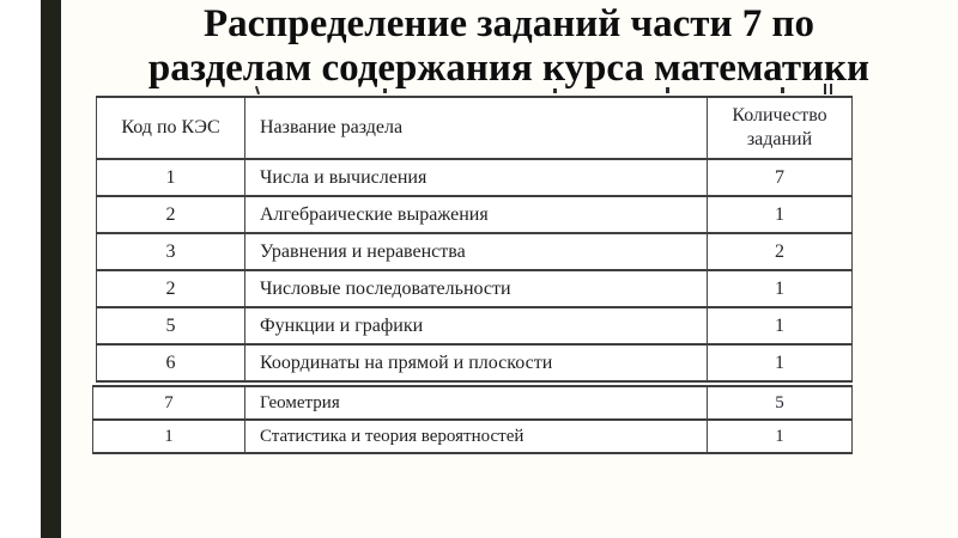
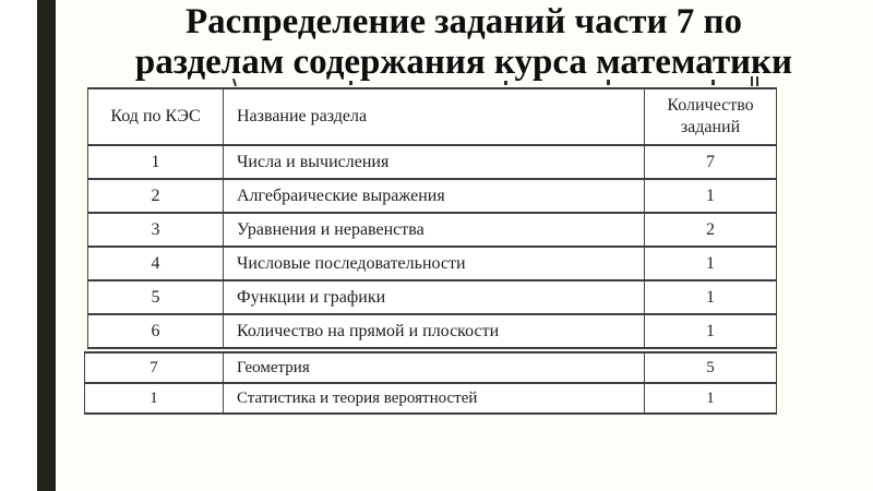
  Распределение заданий части 7 по
  разделам содержания курса математики
  Код по КЭС	Название раздела	Количество заданий
  1	Числа и вычисления	7
  2	Алгебраические выражения	1
  3	Уравнения и неравенства	2
- 2	Числовые последовательности	1
+ 4	Числовые последовательности	1
  5	Функции и графики	1
- 6	Координаты на прямой и плоскости	1
+ 6	Количество на прямой и плоскости	1
  7	Геометрия	5
  1	Статистика и теория вероятностей	1
